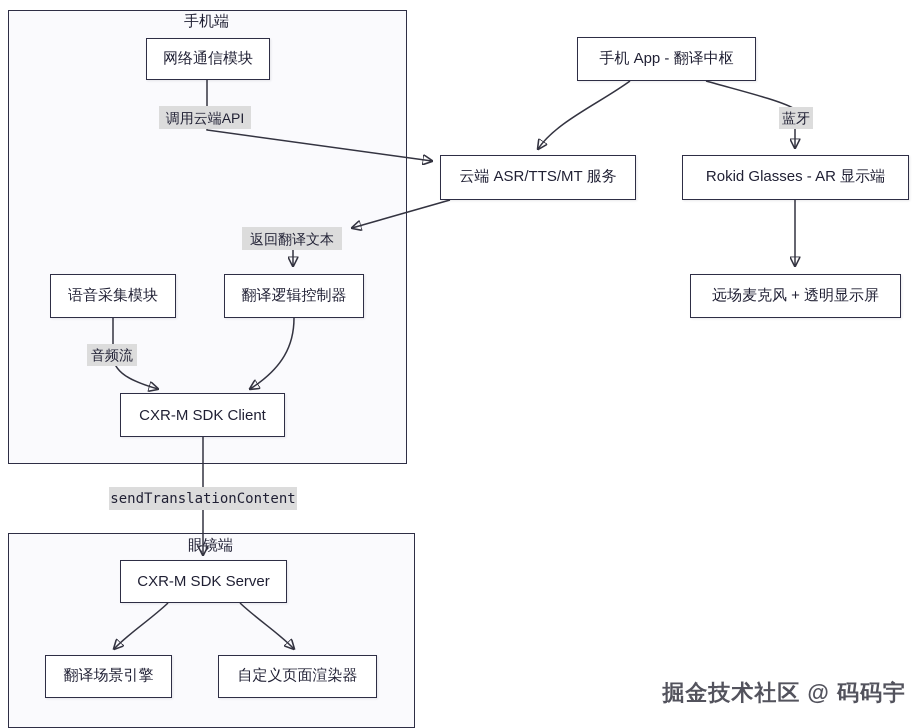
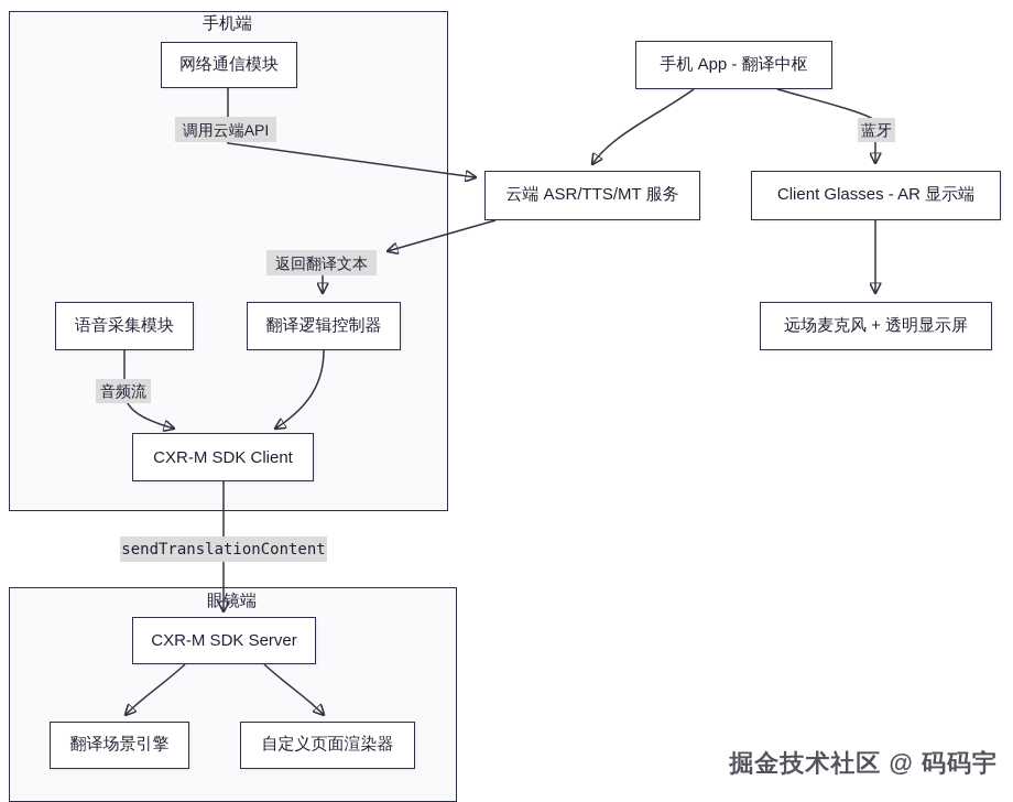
  手机端
  眼镜端
  网络通信模块
  手机 App - 翻译中枢
  云端 ASR/TTS/MT 服务
- Rokid Glasses - AR 显示端
+ Client Glasses - AR 显示端
  远场麦克风 + 透明显示屏
  语音采集模块
  翻译逻辑控制器
  CXR-M SDK Client
  CXR-M SDK Server
  翻译场景引擎
  自定义页面渲染器
  调用云端API
  蓝牙
  返回翻译文本
  音频流
  sendTranslationContent
  掘金技术社区 @ 码码宇
